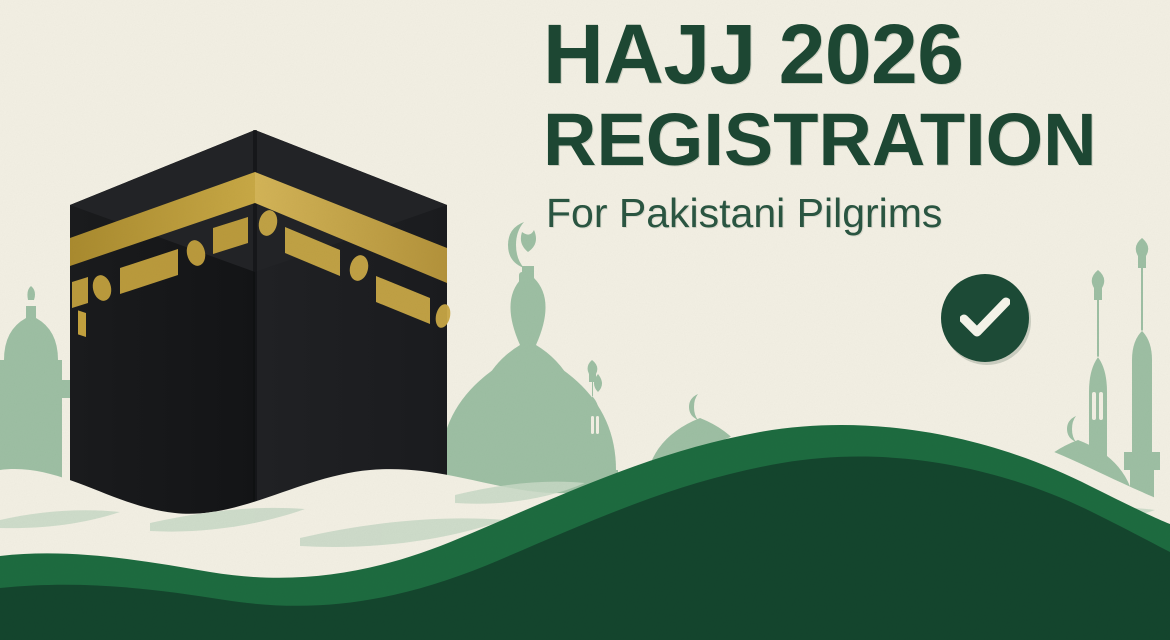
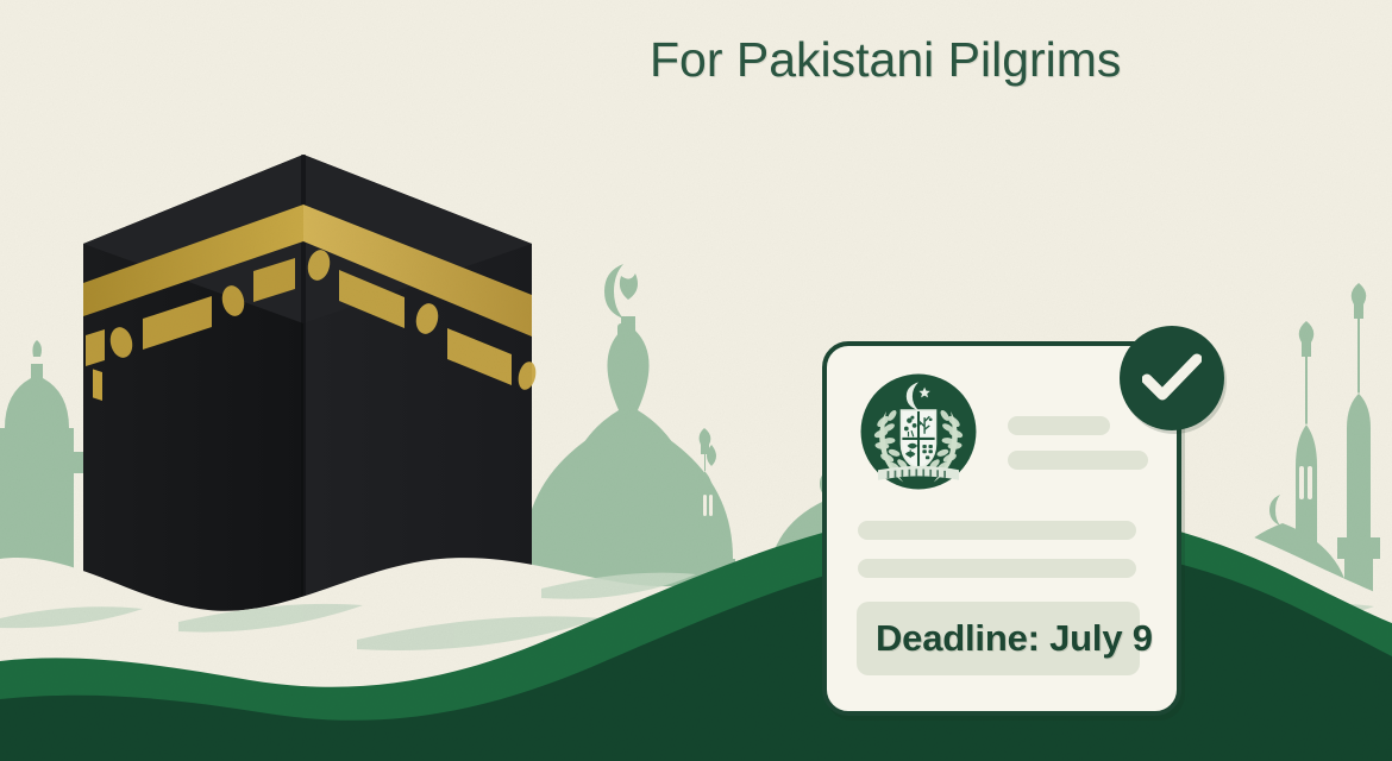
- HAJJ 2026
- REGISTRATION
  For Pakistani Pilgrims
+ Deadline: July 9
